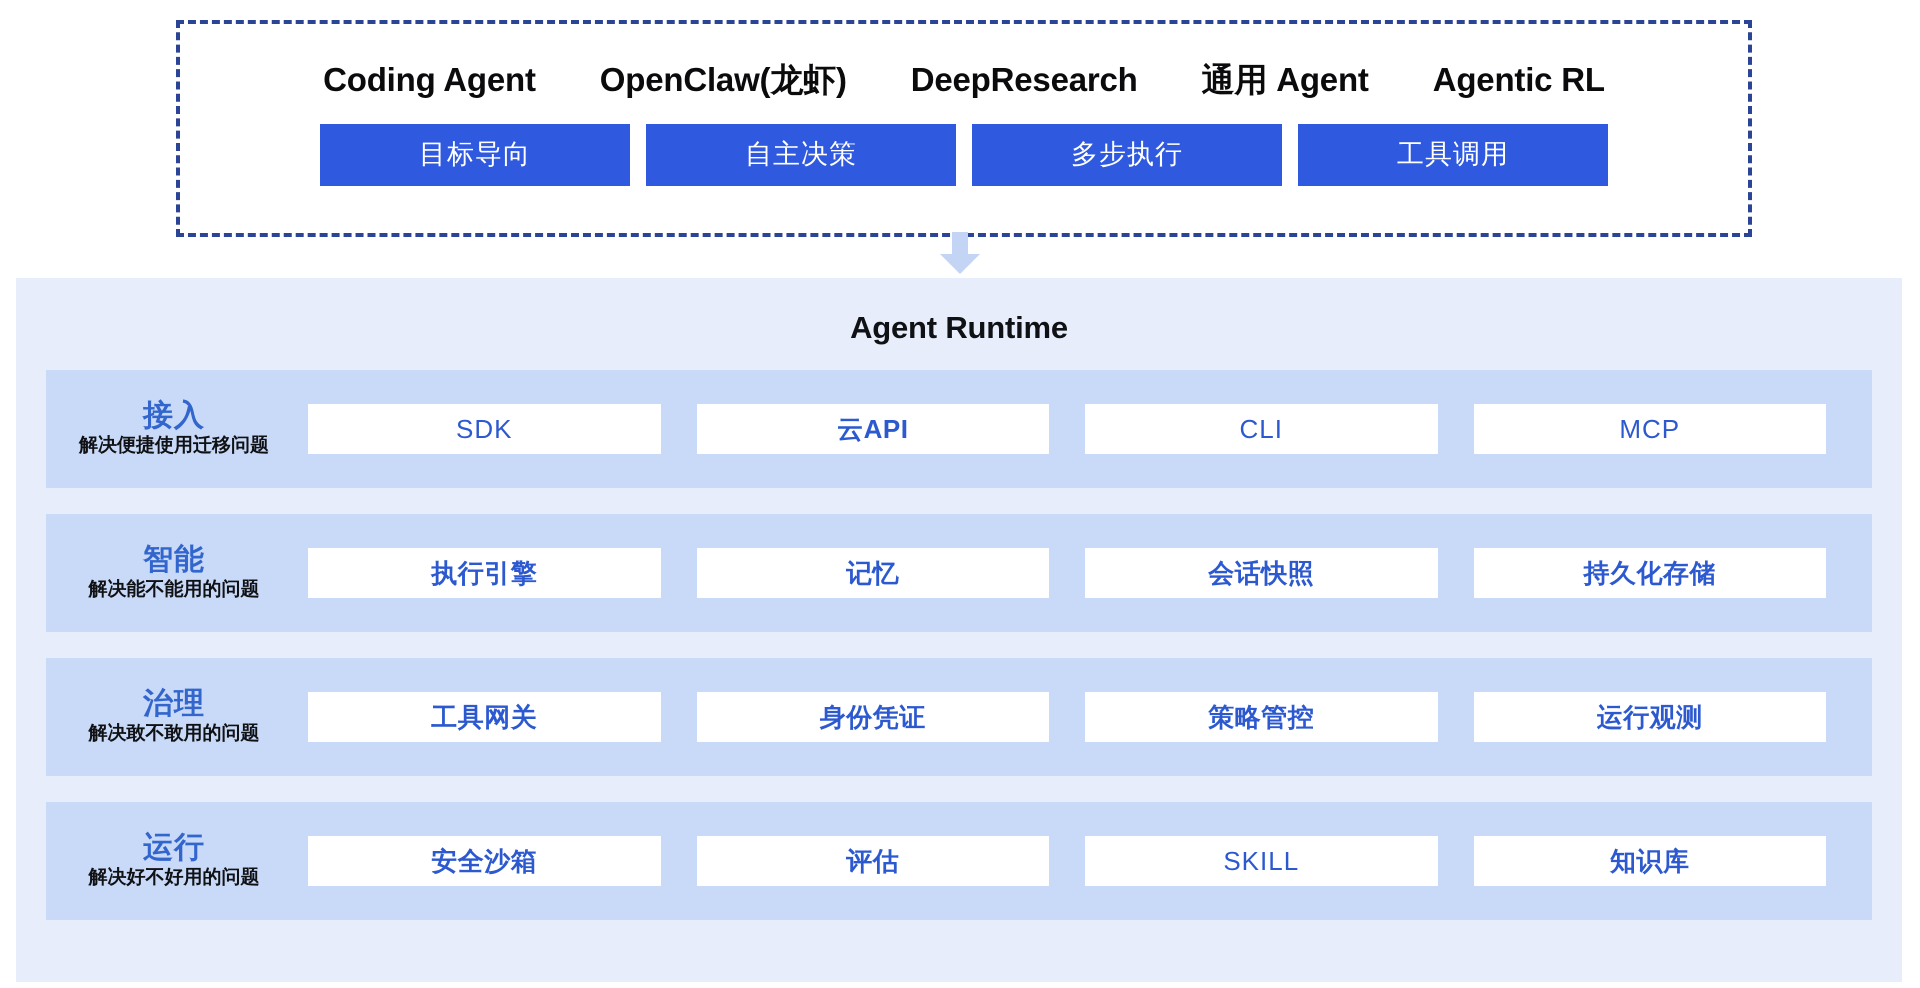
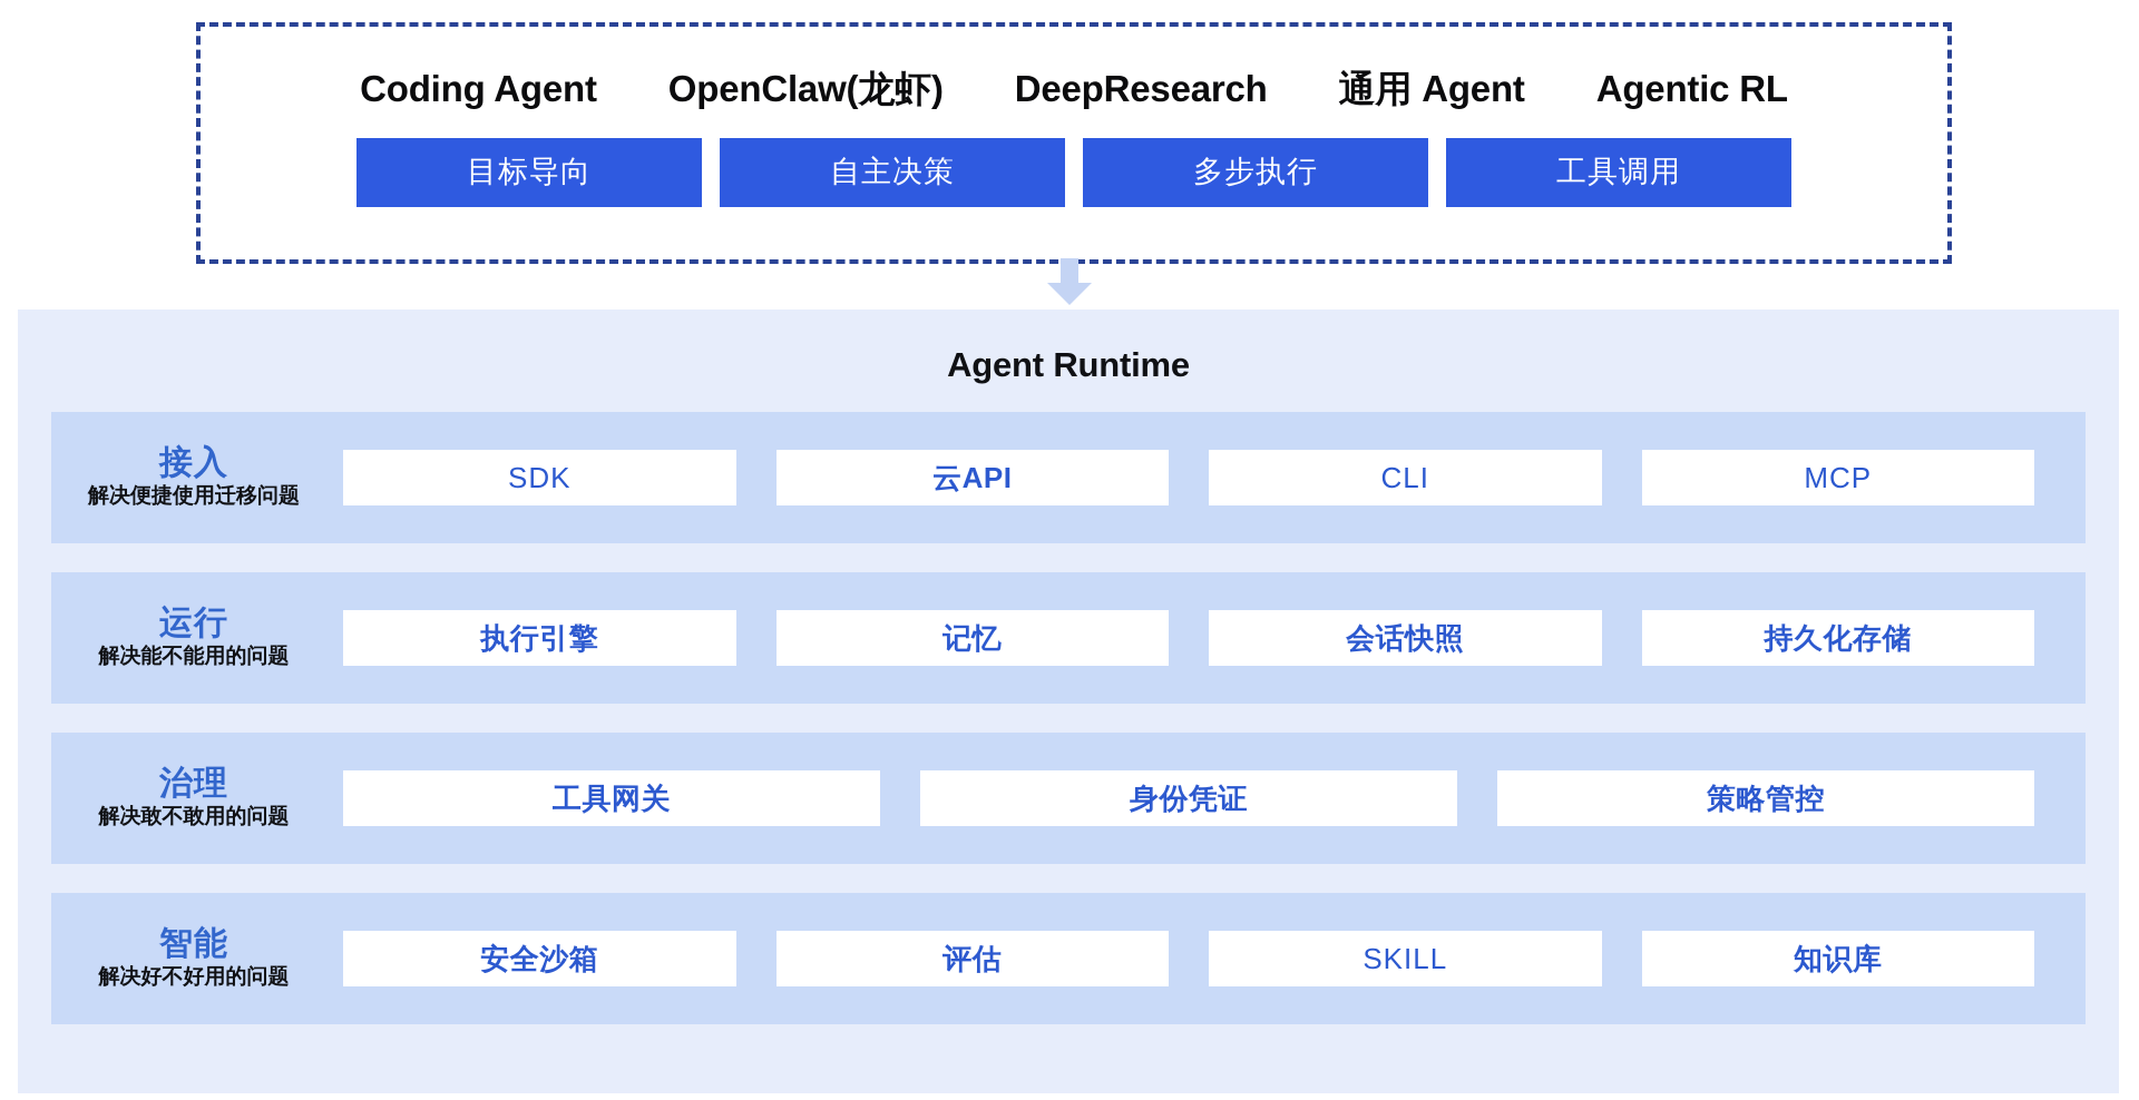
  Coding Agent
  OpenClaw(龙虾)
  DeepResearch
  通用 Agent
  Agentic RL
  目标导向
  自主决策
  多步执行
  工具调用
  Agent Runtime
  接入
  解决便捷使用迁移问题
  SDK
  云API
  CLI
  MCP
- 智能
+ 运行
  解决能不能用的问题
  执行引擎
  记忆
  会话快照
  持久化存储
  治理
  解决敢不敢用的问题
  工具网关
  身份凭证
  策略管控
- 运行观测
- 运行
+ 智能
  解决好不好用的问题
  安全沙箱
  评估
  SKILL
  知识库
